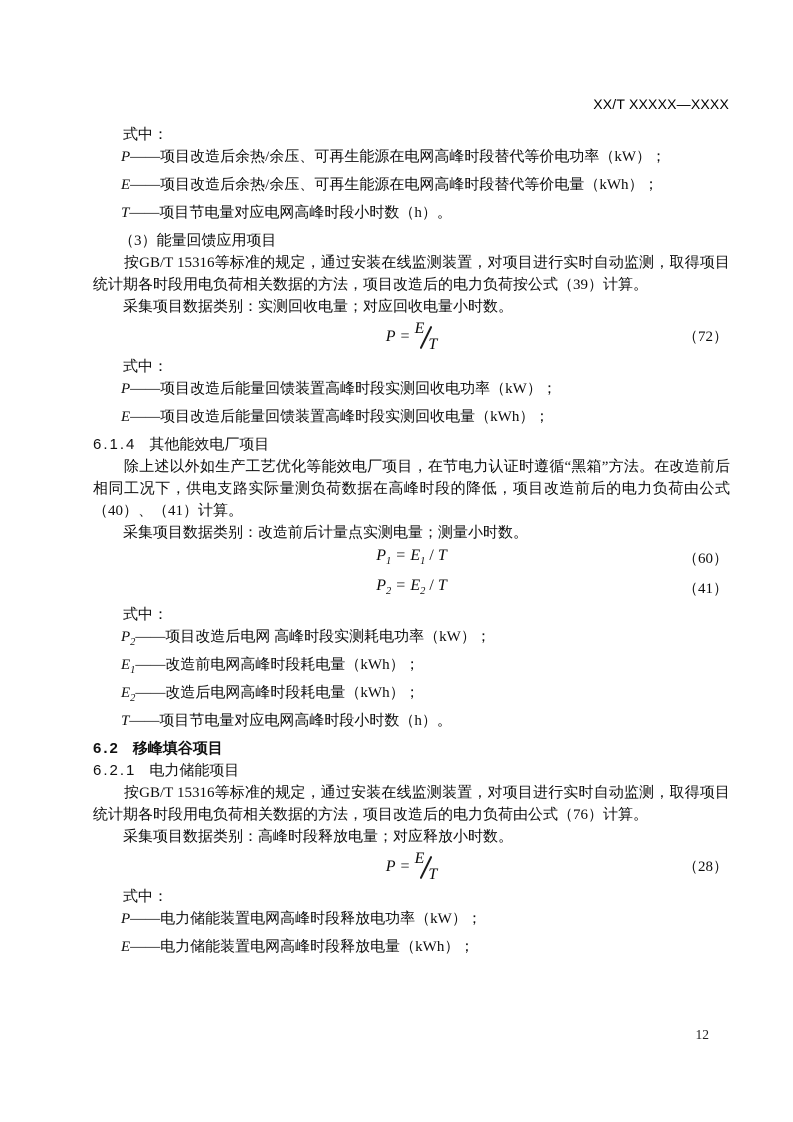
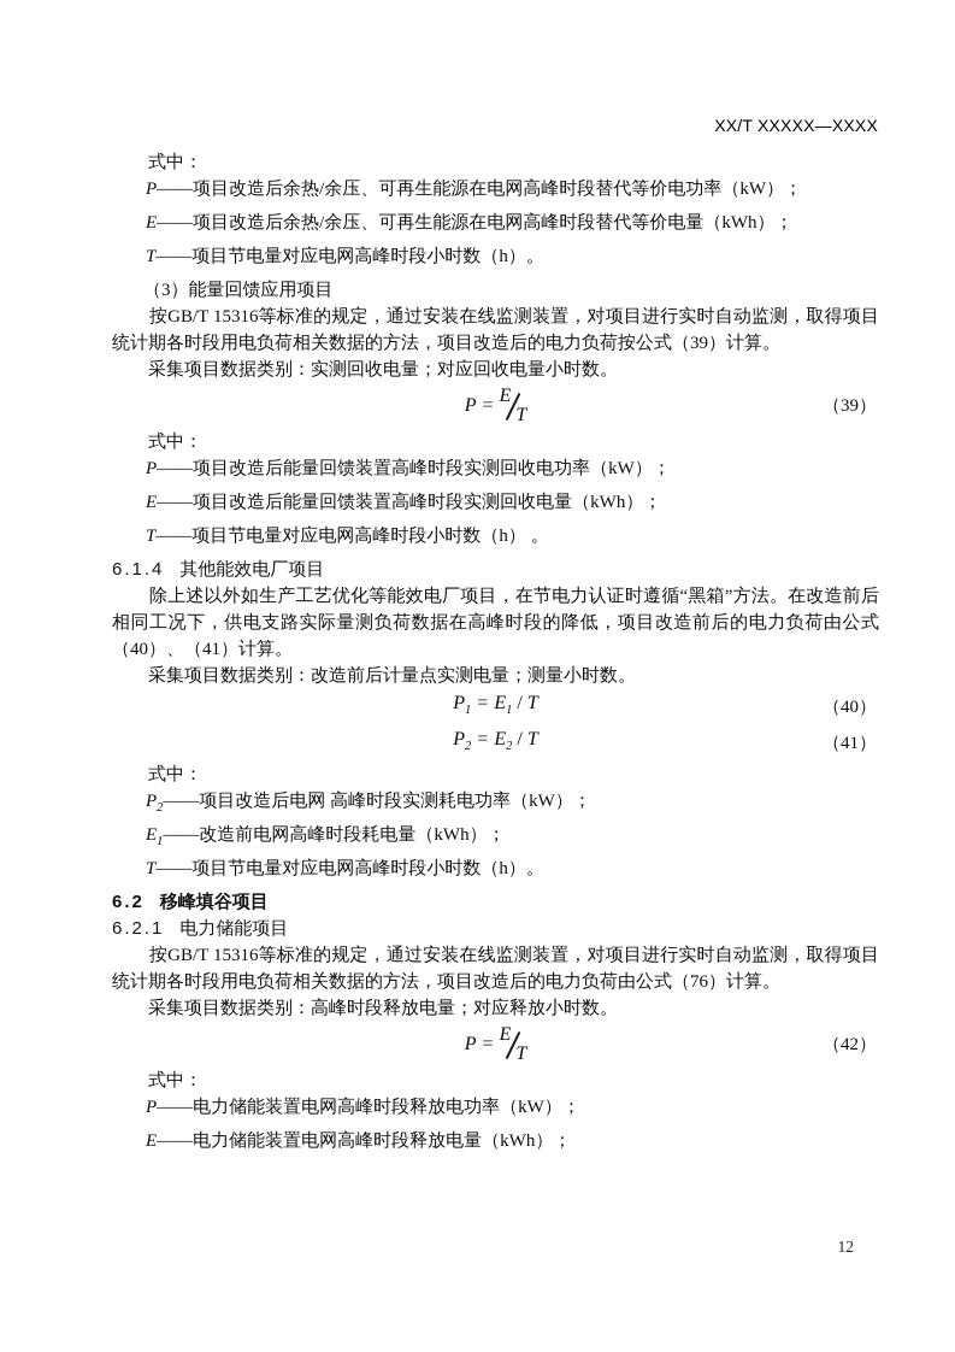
  XX/T XXXXX—XXXX
  式中：
  P——项目改造后余热/余压、可再生能源在电网高峰时段替代等价电功率（kW）；
  E——项目改造后余热/余压、可再生能源在电网高峰时段替代等价电量（kWh）；
  T——项目节电量对应电网高峰时段小时数（h）。
  （3）能量回馈应用项目
  按GB/T 15316等标准的规定，通过安装在线监测装置，对项目进行实时自动监测，取得项目统计期各时段用电负荷相关数据的方法，项目改造后的电力负荷按公式（39）计算。
  采集项目数据类别：实测回收电量；对应回收电量小时数。
  P = ET
- （72）
+ （39）
  式中：
  P——项目改造后能量回馈装置高峰时段实测回收电功率（kW）；
  E——项目改造后能量回馈装置高峰时段实测回收电量（kWh）；
+ T——项目节电量对应电网高峰时段小时数（h） 。
  6.1.4 其他能效电厂项目
  除上述以外如生产工艺优化等能效电厂项目，在节电力认证时遵循“黑箱”方法。在改造前后相同工况下，供电支路实际量测负荷数据在高峰时段的降低，项目改造前后的电力负荷由公式（40）、（41）计算。
  采集项目数据类别：改造前后计量点实测电量；测量小时数。
  P1= E1/ T
- （60）
+ （40）
  P2= E2/ T
  （41）
  式中：
  P2——项目改造后电网 高峰时段实测耗电功率（kW）；
  E1——改造前电网高峰时段耗电量（kWh）；
- E2——改造后电网高峰时段耗电量（kWh）；
  T——项目节电量对应电网高峰时段小时数（h）。
  6.2 移峰填谷项目
  6.2.1 电力储能项目
  按GB/T 15316等标准的规定，通过安装在线监测装置，对项目进行实时自动监测，取得项目统计期各时段用电负荷相关数据的方法，项目改造后的电力负荷由公式（76）计算。
  采集项目数据类别：高峰时段释放电量；对应释放小时数。
  P = ET
- （28）
+ （42）
  式中：
  P——电力储能装置电网高峰时段释放电功率（kW）；
  E——电力储能装置电网高峰时段释放电量（kWh）；
  12
